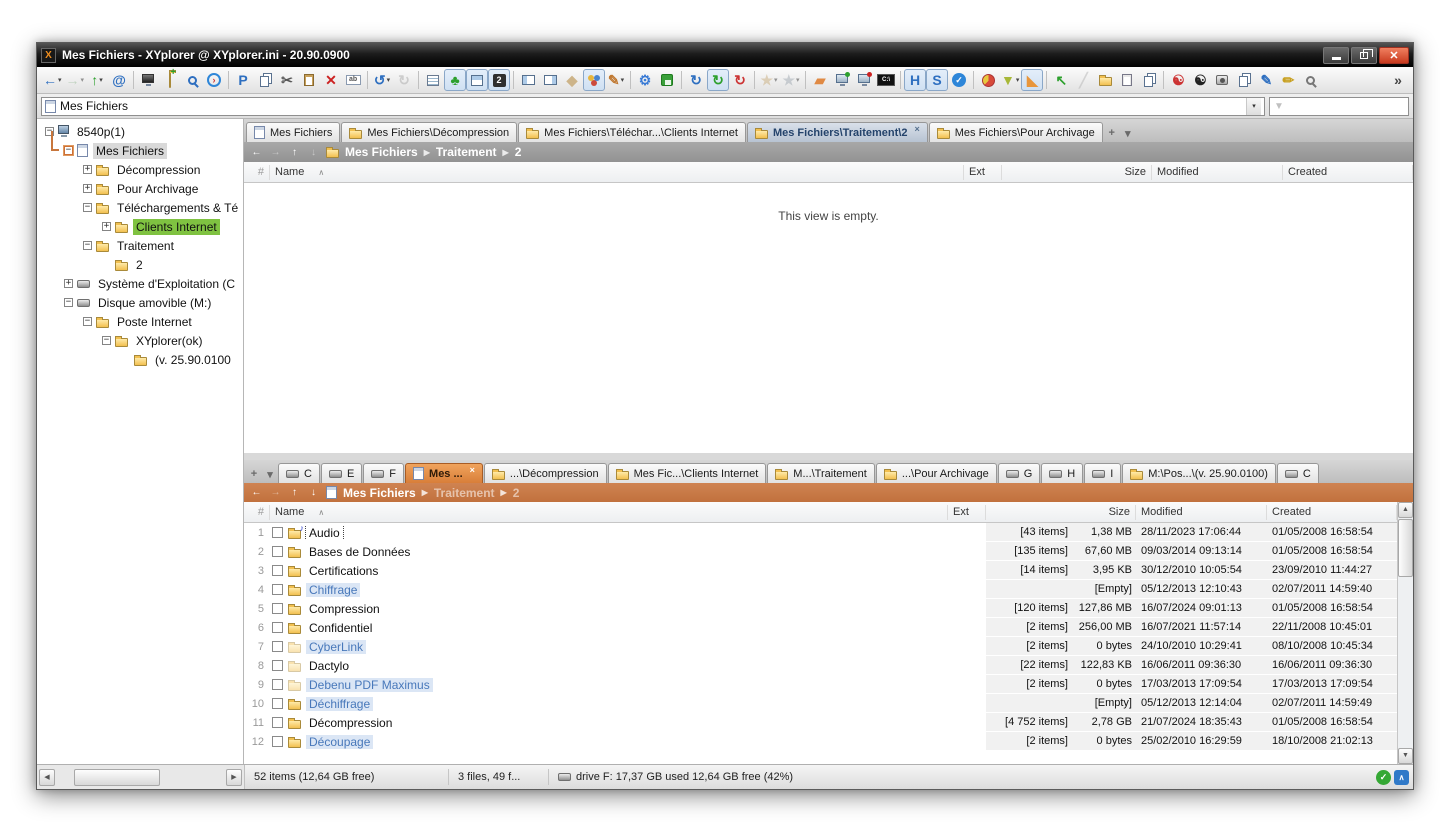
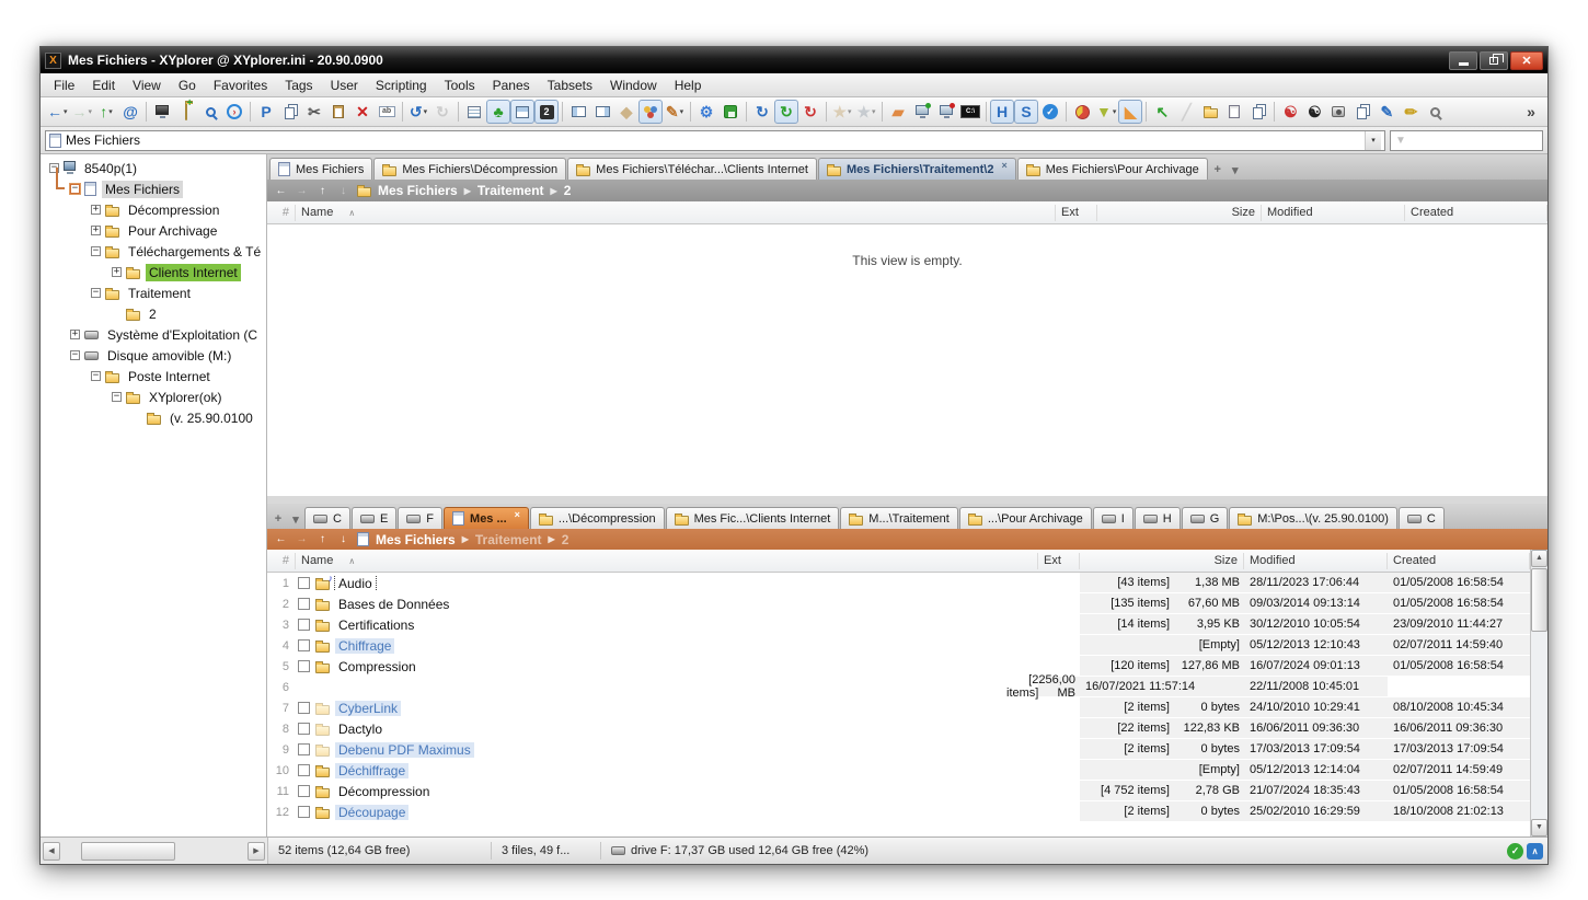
  X
  Mes Fichiers - XYplorer @ XYplorer.ini - 20.90.0900
  ✕
+ File
+ Edit
+ View
+ Go
+ Favorites
+ Tags
+ User
+ Scripting
+ Tools
+ Panes
+ Tabsets
+ Window
+ Help
  ←
  →
  ↑
  @
  +
  ›
  P
  ✂
  ✕
  ↺
  ↻
  ♣
  2
  ◆
  ✎
  ⚙
  ↻
  ↻
  ↻
  ★
  ★
  ▰
  H
  S
  ✓
  ▼
  ◣
  ↖
  ╱
  ☯
  ☯
  ✎
  ✏
  »
  Mes Fichiers
  ▼
  −
  8540p(1)
  −
  Mes Fichiers
  +
  Décompression
  +
  Pour Archivage
  −
  Téléchargements & Té
  +
  Clients Internet
  −
  Traitement
  2
  +
  Système d'Exploitation (C
  −
  Disque amovible (M:)
  −
  Poste Internet
  −
  XYplorer(ok)
  (v. 25.90.0100
  Mes Fichiers
  Mes Fichiers\Décompression
  Mes Fichiers\Téléchar...\Clients Internet
  Mes Fichiers\Traitement\2
  ×
  Mes Fichiers\Pour Archivage
  +
  ▾
  ←
  →
  ↑
  ↓
  Mes Fichiers
  ▶
  Traitement
  ▶
  2
  #
  Name ∧
  Ext
  Size
  Modified
  Created
  This view is empty.
  +
  ▾
  C
  E
  F
  Mes ...
  ×
  ...\Décompression
  Mes Fic...\Clients Internet
  M...\Traitement
  ...\Pour Archivage
- G
+ I
  H
- I
+ G
  M:\Pos...\(v. 25.90.0100)
  C
  ←
  →
  ↑
  ↓
  Mes Fichiers
  ▶
  Traitement
  ▶
  2
  #
  Name ∧
  Ext
  Size
  Modified
  Created
  1
  Audio
  [43 items]
  1,38 MB
  28/11/2023 17:06:44
  01/05/2008 16:58:54
  2
  Bases de Données
  [135 items]
  67,60 MB
  09/03/2014 09:13:14
  01/05/2008 16:58:54
  3
  Certifications
  [14 items]
  3,95 KB
  30/12/2010 10:05:54
  23/09/2010 11:44:27
  4
  Chiffrage
  [Empty]
  05/12/2013 12:10:43
  02/07/2011 14:59:40
  5
  Compression
  [120 items]
  127,86 MB
  16/07/2024 09:01:13
  01/05/2008 16:58:54
  6
- Confidentiel
  [2 items]
  256,00 MB
  16/07/2021 11:57:14
  22/11/2008 10:45:01
  7
  CyberLink
  [2 items]
  0 bytes
  24/10/2010 10:29:41
  08/10/2008 10:45:34
  8
  Dactylo
  [22 items]
  122,83 KB
  16/06/2011 09:36:30
  16/06/2011 09:36:30
  9
  Debenu PDF Maximus
  [2 items]
  0 bytes
  17/03/2013 17:09:54
  17/03/2013 17:09:54
  10
  Déchiffrage
  [Empty]
  05/12/2013 12:14:04
  02/07/2011 14:59:49
  11
  Décompression
  [4 752 items]
  2,78 GB
  21/07/2024 18:35:43
  01/05/2008 16:58:54
  12
  Découpage
  [2 items]
  0 bytes
  25/02/2010 16:29:59
  18/10/2008 21:02:13
  52 items (12,64 GB free)
  3 files, 49 f...
  drive F: 17,37 GB used 12,64 GB free (42%)
  ✓
  ∧
